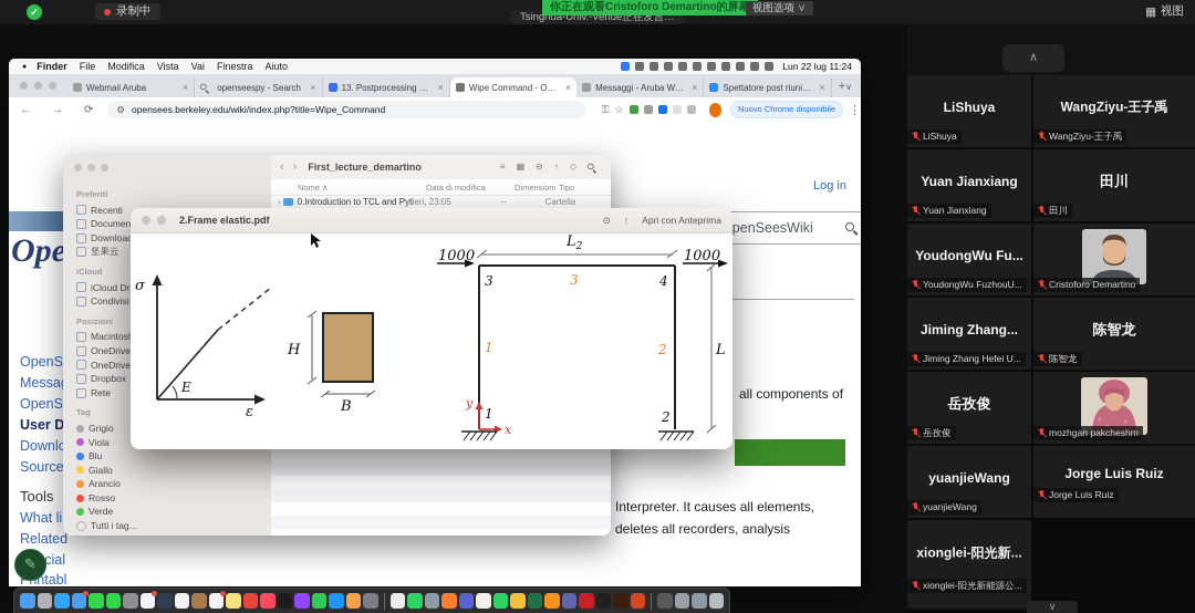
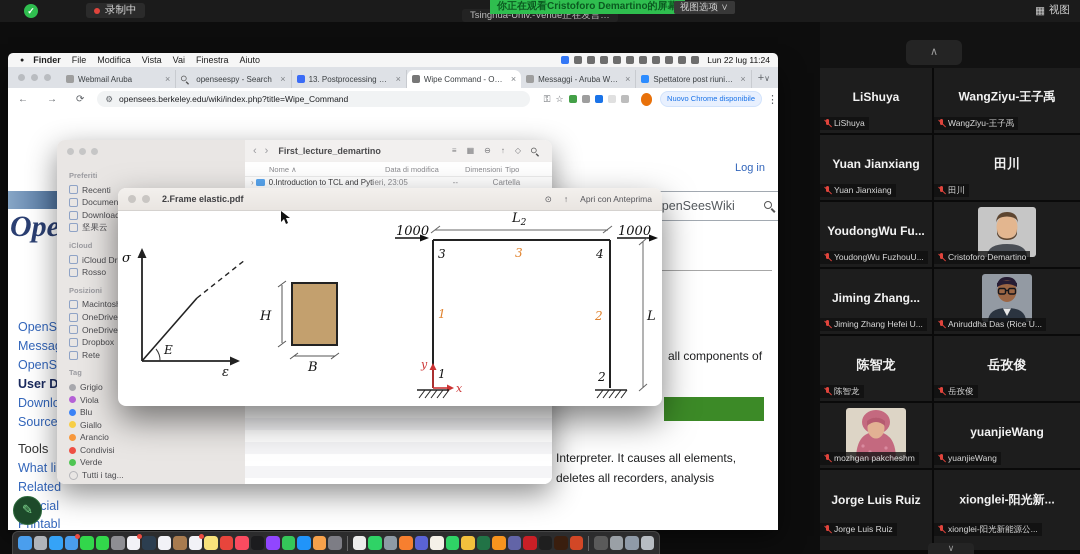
  Finder
  File
  Modifica
  Vista
  Vai
  Finestra
  Aiuto
  Lun 22 lug 11:24
  Webmail Aruba
  ×
  openseespy - Search
  ×
  13. Postprocessing Mo
  ×
  Wipe Command - Open
  ×
  Messaggi - Aruba Web
  ×
  Spettatore post riunione
  ×
  +
  ∨
  ←
  →
  ⟳
  ⚙
  opensees.berkeley.edu/wiki/index.php?title=Wipe_Command
  ⚿
  ☆
  Nuovo Chrome disponibile
  ⋮
  Log in
  Ope
  OpenS
  Messa
  OpenS
  User D
  Downl
  Source
  Tools
  What li
  Related
  all components of
  Interpreter. It causes all elements,
  deletes all recorders, analysis
  Preferiti
  Recenti
  Documen
  Downloa
  坚果云
  iCloud
  iCloud Dr
- Condivisi
+ Rosso
  Posizioni
  Macintos
  Dropbox
  Rete
  Tag
  Grigio
  Viola
  Blu
  Giallo
  Arancio
- Rosso
+ Condivisi
  Verde
  Tutti i tag...
  ‹
  ›
  First_lecture_demartino
  ≡
  ▦
  ⊖
  ↑
  ◇
  Nome ∧
  Data di modifica
  Dimensioni
  Tipo
  ›
  0.Introduction to TCL and Pyt
  ieri, 23:05
  --
  Cartella
  2.Frame elastic.pdf
  ⊙
  ↑
  Apri con Anteprima
  σ
  ε
  E
  H
  B
  L2
  1000
  1000
  3
  3
  4
  1
  2
  1
  2
  L
  y
  x
  ✎
  ✓
  录制中
  ▦
  视图
  你正在观看Cristoforo Demartino的屏幕
  视图选项 ∨
  Tsinghua-Univ.-Venue正在发言…
  ∧
  LiShuya
  LiShuya
  WangZiyu-王子禹
  WangZiyu-王子禹
  Yuan Jianxiang
  Yuan Jianxiang
  田川
  田川
  YoudongWu Fu...
  YoudongWu FuzhouU...
  Cristoforo Demartino
  Jiming Zhang...
  Jiming Zhang Hefei U...
+ Aniruddha Das (Rice U...
  陈智龙
  陈智龙
  岳孜俊
  岳孜俊
  mozhgan pakcheshm
  yuanjieWang
  yuanjieWang
  Jorge Luis Ruiz
  Jorge Luis Ruiz
  xionglei-阳光新...
  xionglei-阳光新能源公...
  ∨
